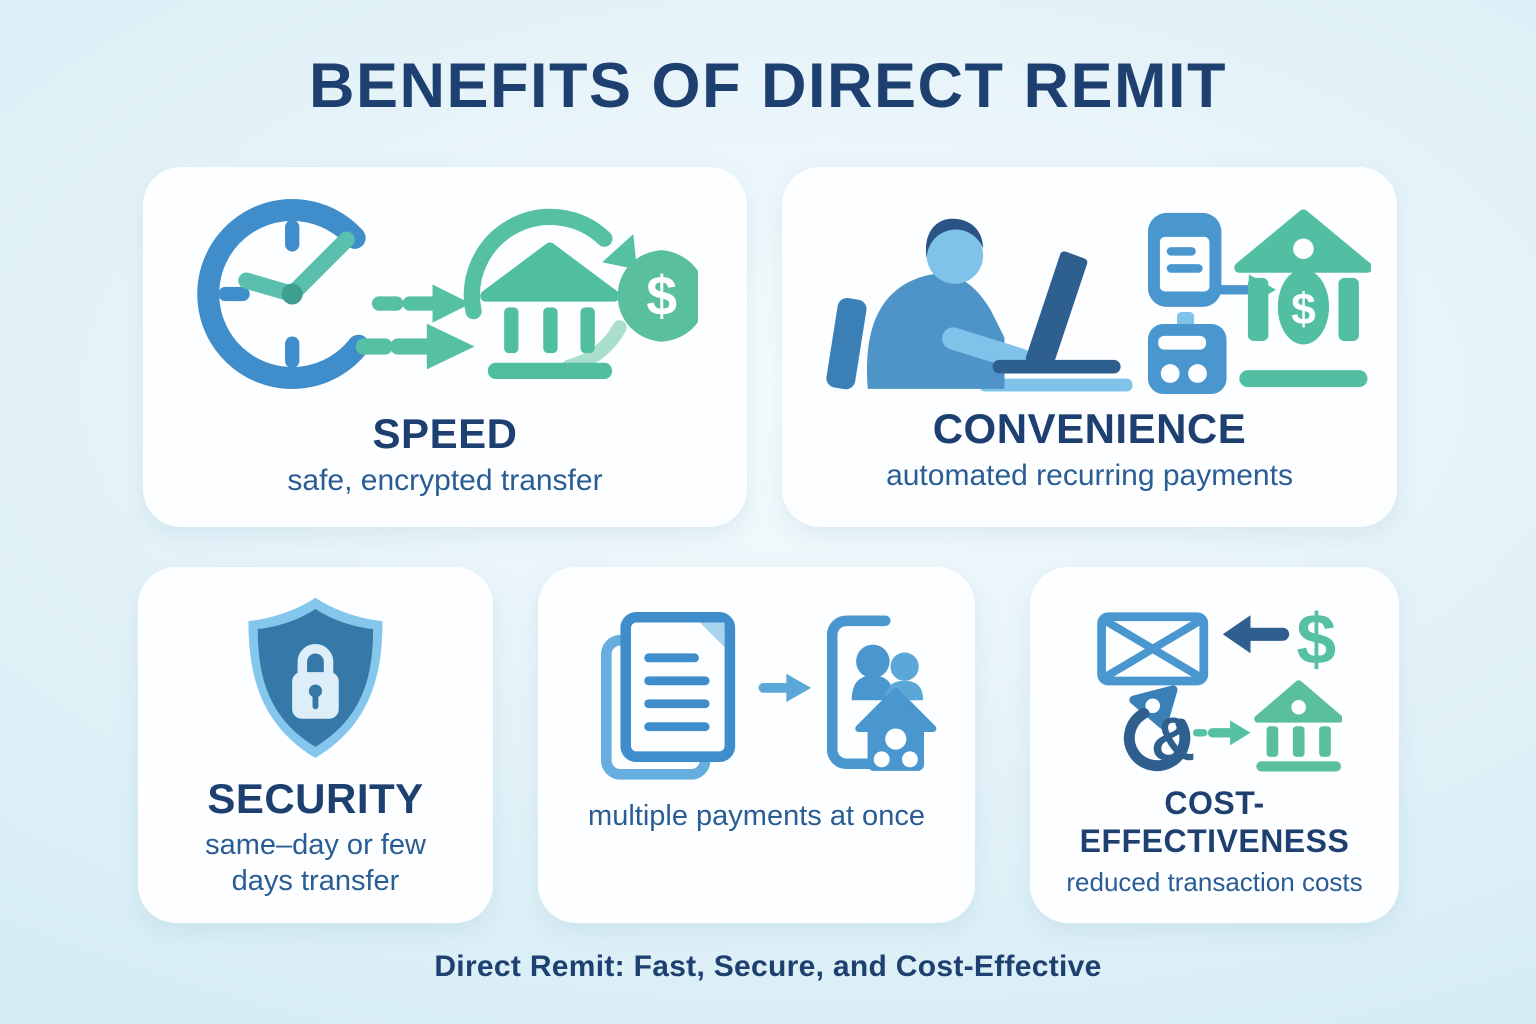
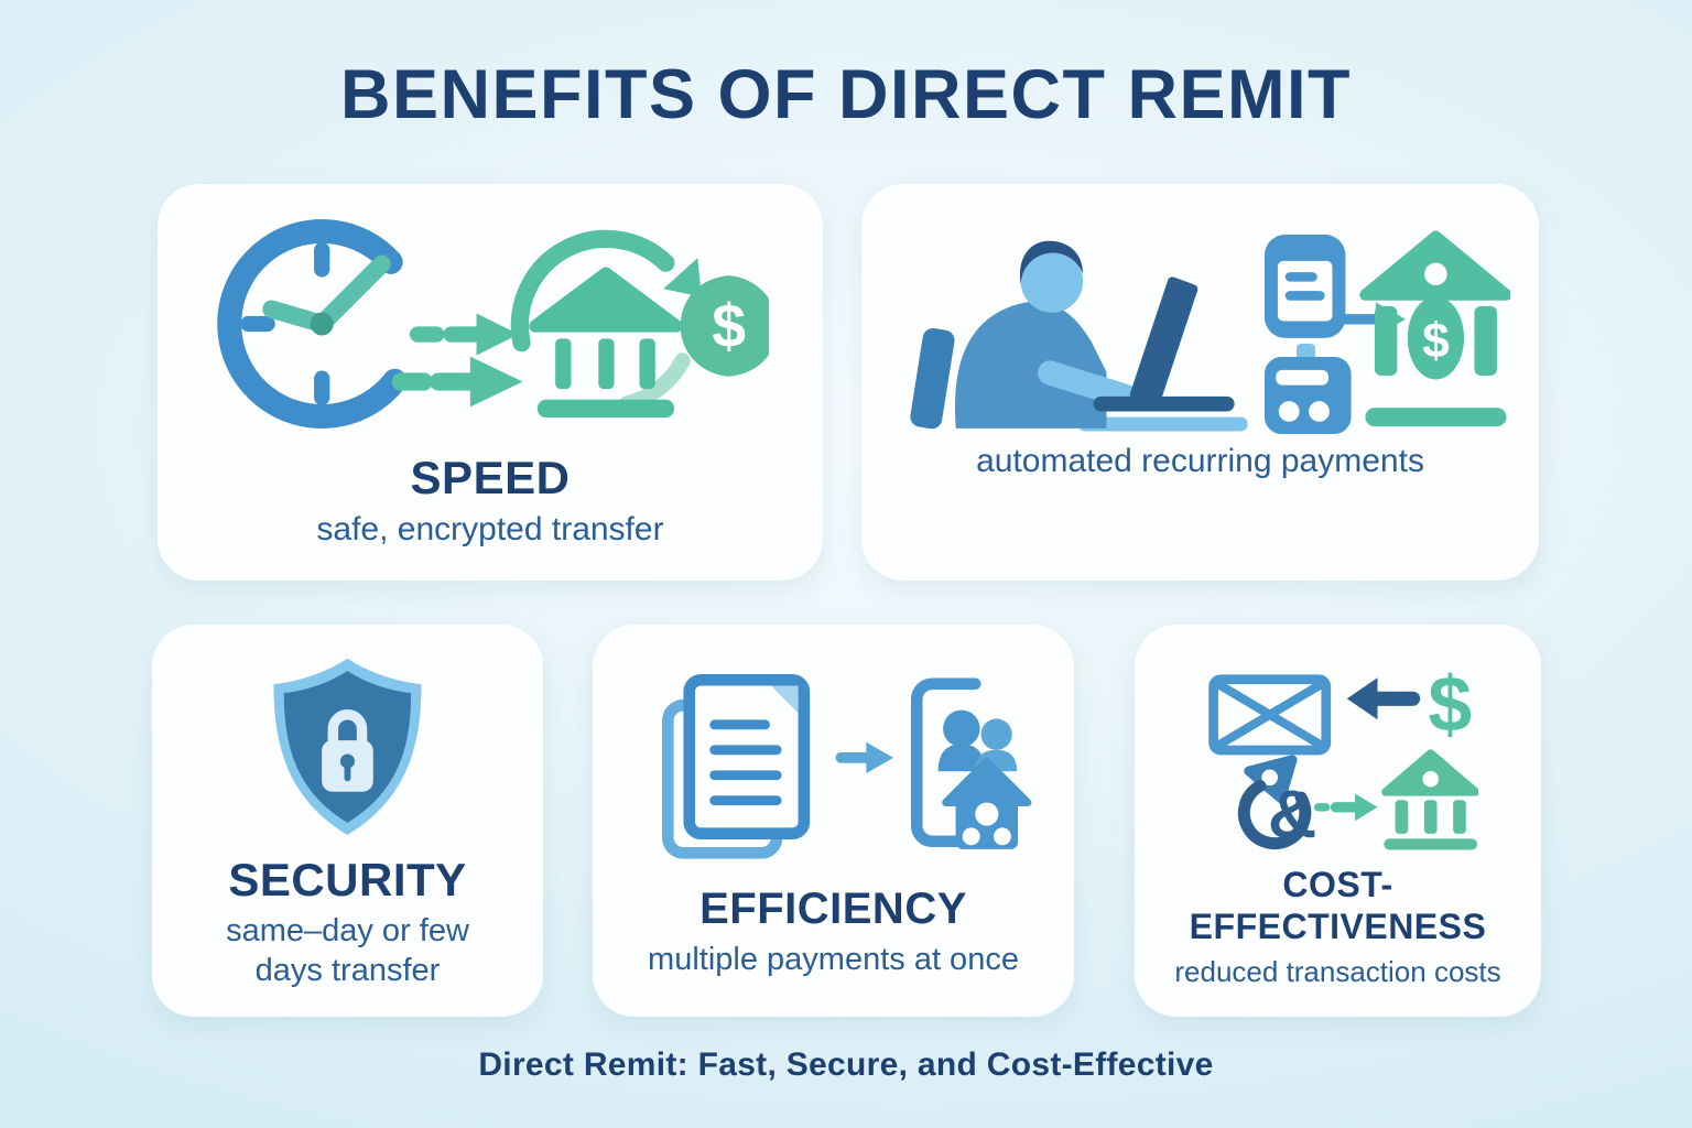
  BENEFITS OF DIRECT REMIT
  $
  SPEED
  safe, encrypted transfer
  $
- CONVENIENCE
  automated recurring payments
  SECURITY
  same–day or few days transfer
+ EFFICIENCY
  multiple payments at once
  $
  &
  COST-EFFECTIVENESS
  reduced transaction costs
  Direct Remit: Fast, Secure, and Cost-Effective
